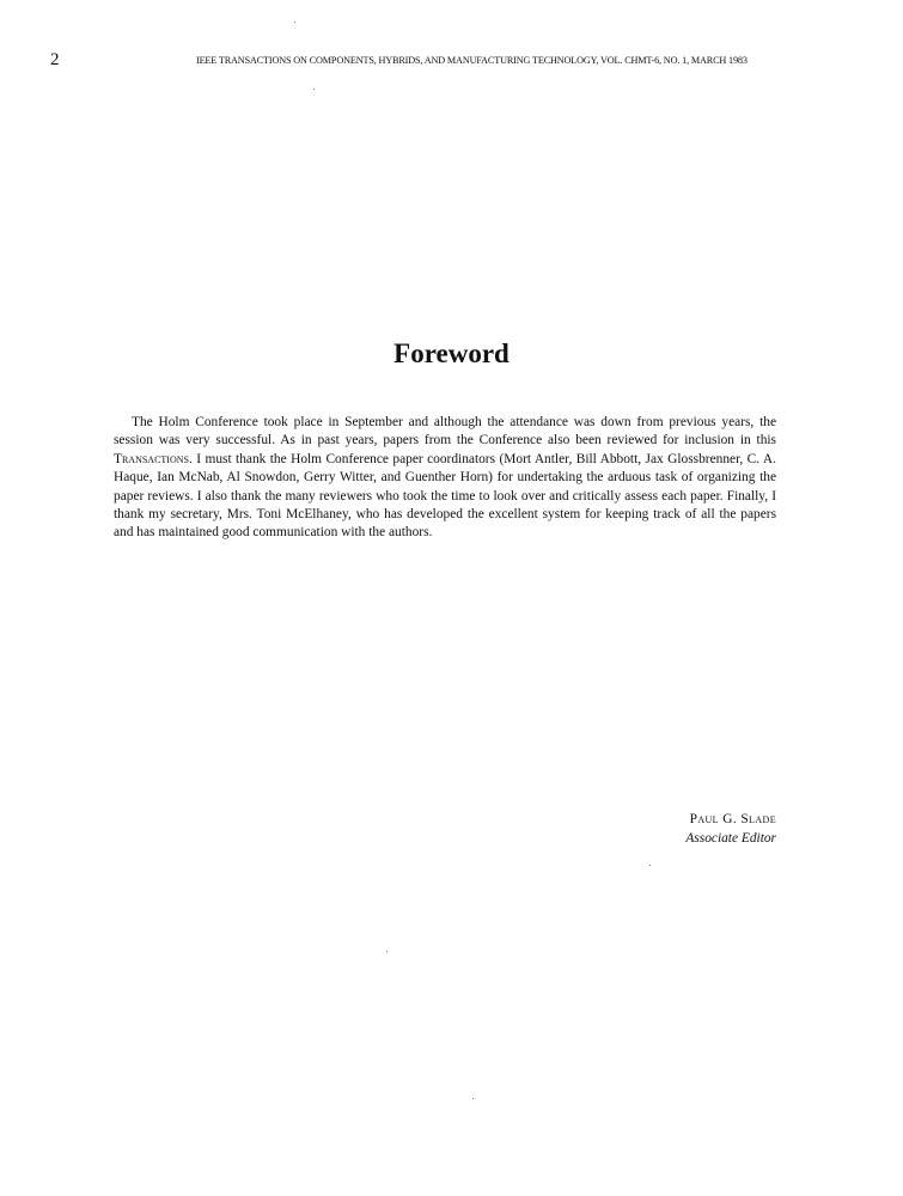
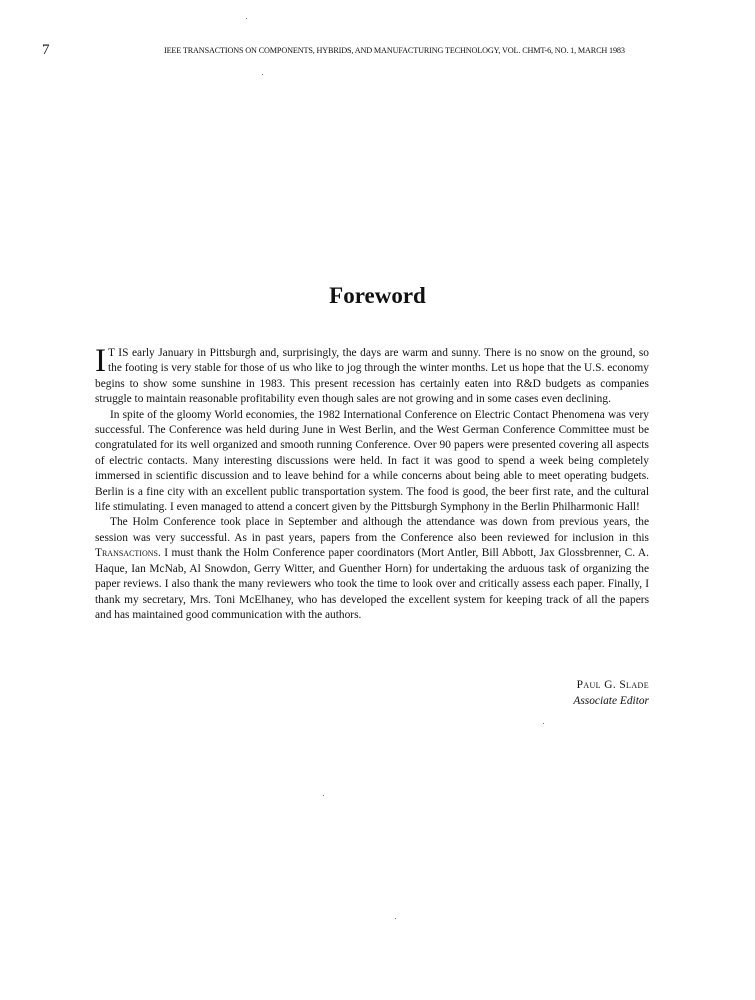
- 2
+ 7
  IEEE TRANSACTIONS ON COMPONENTS, HYBRIDS, AND MANUFACTURING TECHNOLOGY, VOL. CHMT-6, NO. 1, MARCH 1983
  Foreword
+ I
+ T IS early January in Pittsburgh and, surprisingly, the days are warm and sunny. There is no snow on the ground, so the footing is very stable for those of us who like to jog through the winter months. Let us hope that the U.S. economy begins to show some sunshine in 1983. This present recession has certainly eaten into R&D budgets as companies struggle to maintain reasonable profitability even though sales are not growing and in some cases even declining.
+ In spite of the gloomy World economies, the 1982 International Conference on Electric Contact Phenomena was very successful. The Conference was held during June in West Berlin, and the West German Conference Committee must be congratulated for its well organized and smooth running Conference. Over 90 papers were presented covering all aspects of electric contacts. Many interesting discussions were held. In fact it was good to spend a week being completely immersed in scientific discussion and to leave behind for a while concerns about being able to meet operating budgets. Berlin is a fine city with an excellent public transportation system. The food is good, the beer first rate, and the cultural life stimulating. I even managed to attend a concert given by the Pittsburgh Symphony in the Berlin Philharmonic Hall!
  The Holm Conference took place in September and although the attendance was down from previous years, the session was very successful. As in past years, papers from the Conference also been reviewed for inclusion in this Transactions. I must thank the Holm Conference paper coordinators (Mort Antler, Bill Abbott, Jax Glossbrenner, C. A. Haque, Ian McNab, Al Snowdon, Gerry Witter, and Guenther Horn) for undertaking the arduous task of organizing the paper reviews. I also thank the many reviewers who took the time to look over and critically assess each paper. Finally, I thank my secretary, Mrs. Toni McElhaney, who has developed the excellent system for keeping track of all the papers and has maintained good communication with the authors.
  Paul G. Slade
  Associate Editor
